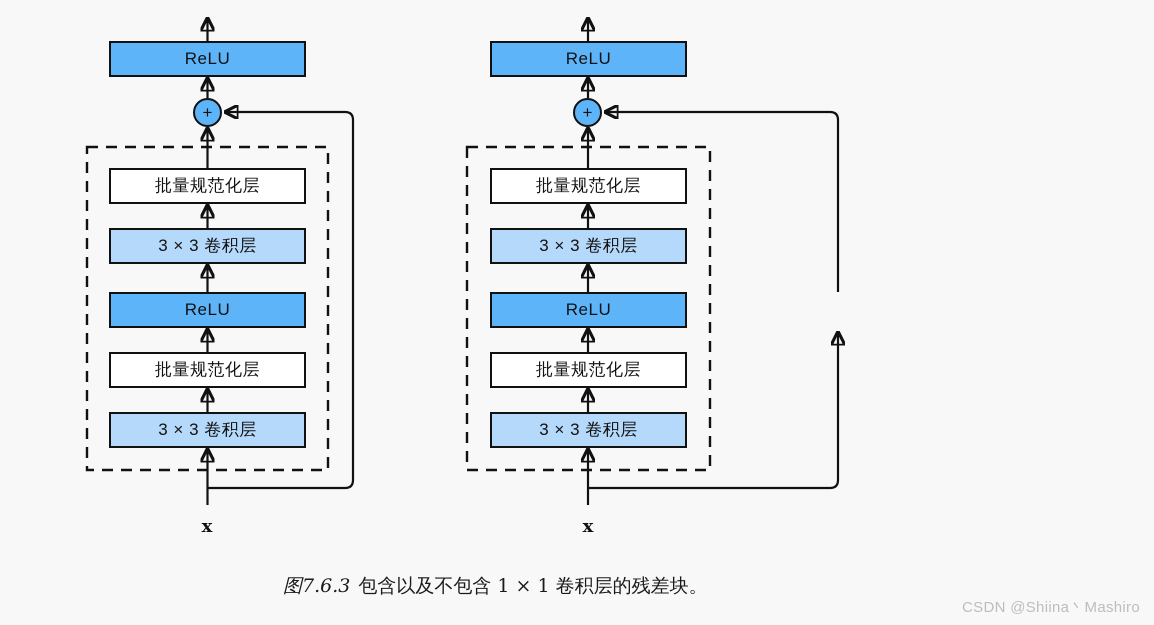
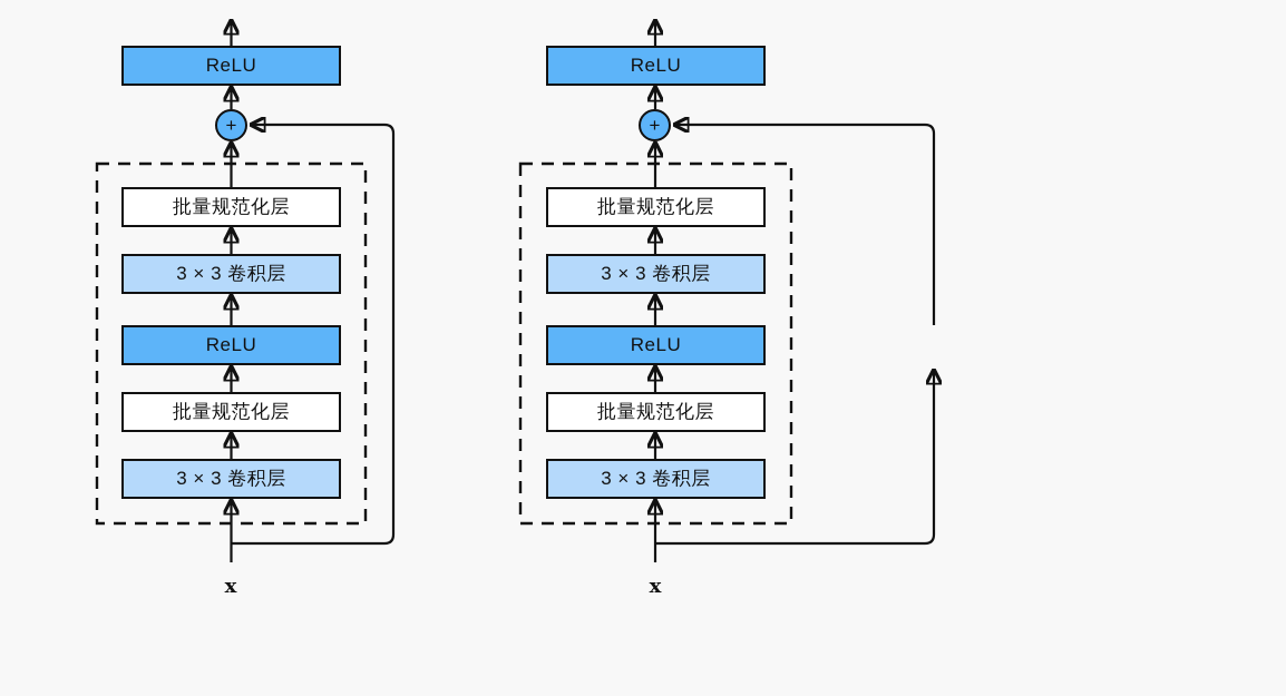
  ReLU
  +
  批量规范化层
  3 × 3 卷积层
  ReLU
  批量规范化层
  3 × 3 卷积层
  x
  ReLU
  +
  批量规范化层
  3 × 3 卷积层
  ReLU
  批量规范化层
  3 × 3 卷积层
  x
- 图7.6.3 包含以及不包含 1 × 1 卷积层的残差块。
- CSDN @Shiina丶Mashiro
